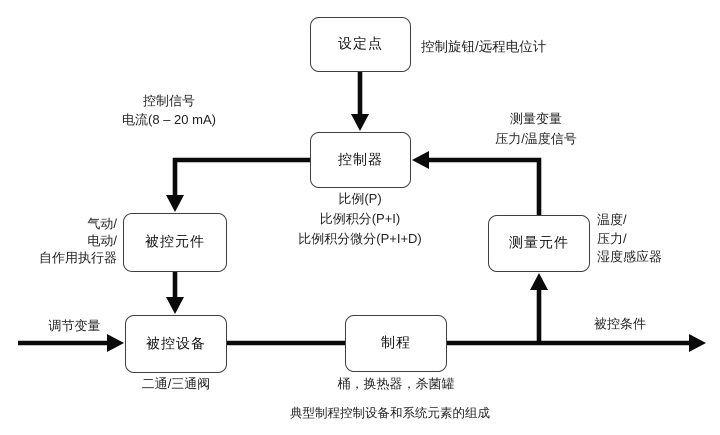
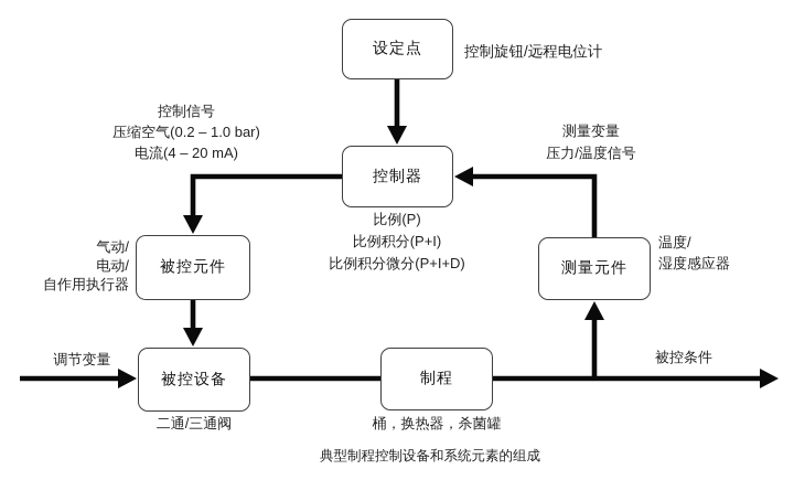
  设定点
  控制器
  被控元件
  测量元件
  被控设备
  制程
  控制旋钮/远程电位计
  控制信号
+ 压缩空气(0.2 – 1.0 bar)
- 电流(8 – 20 mA)
+ 电流(4 – 20 mA)
  测量变量
  压力/温度信号
  比例(P)
  比例积分(P+I)
  比例积分微分(P+I+D)
  气动/
  电动/
  自作用执行器
  温度/
- 压力/
  湿度感应器
  调节变量
  二通/三通阀
  桶，换热器，杀菌罐
  被控条件
  典型制程控制设备和系统元素的组成
